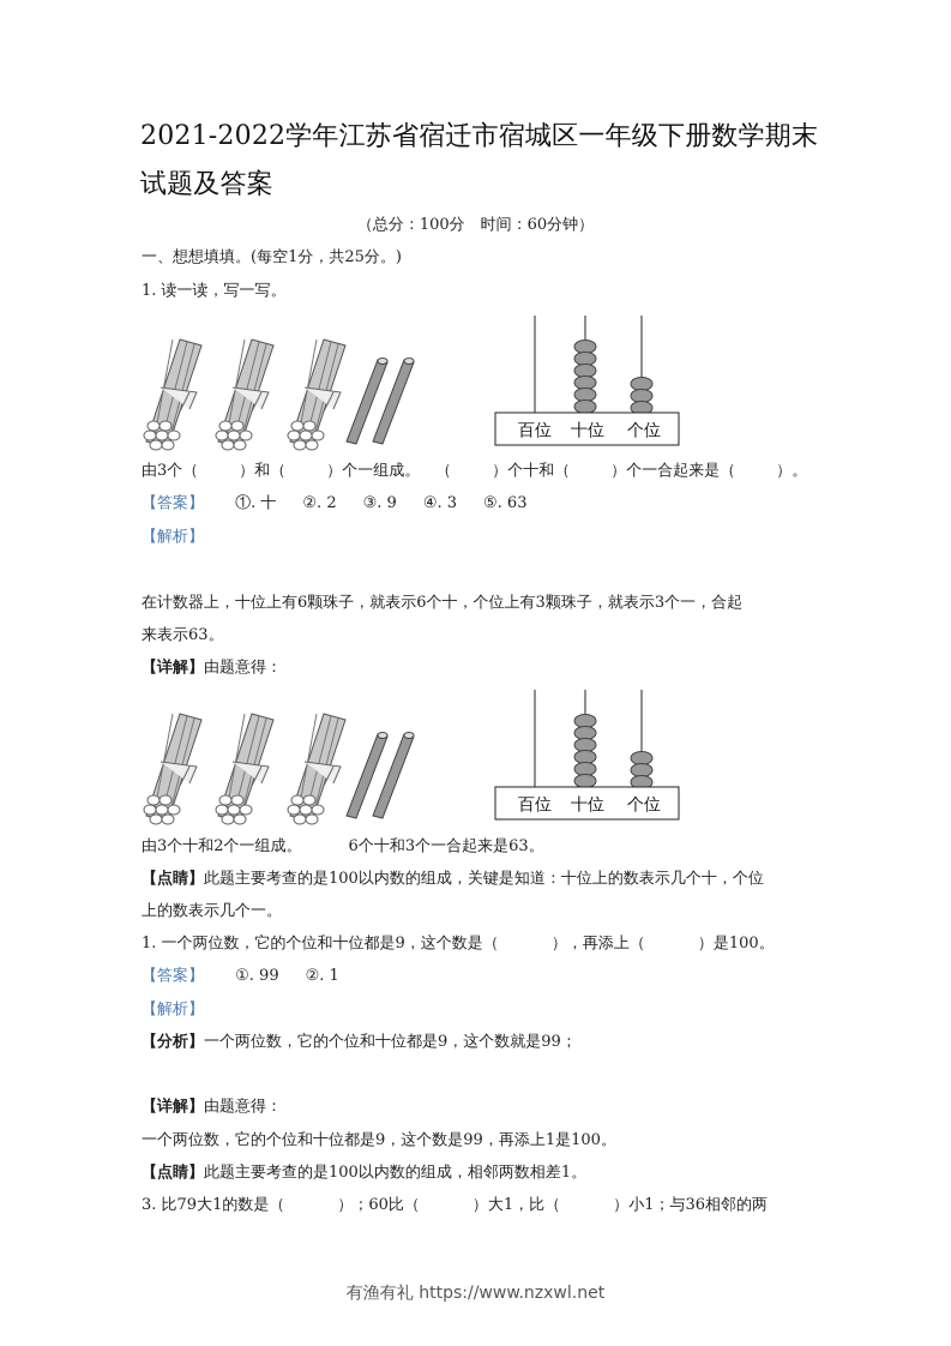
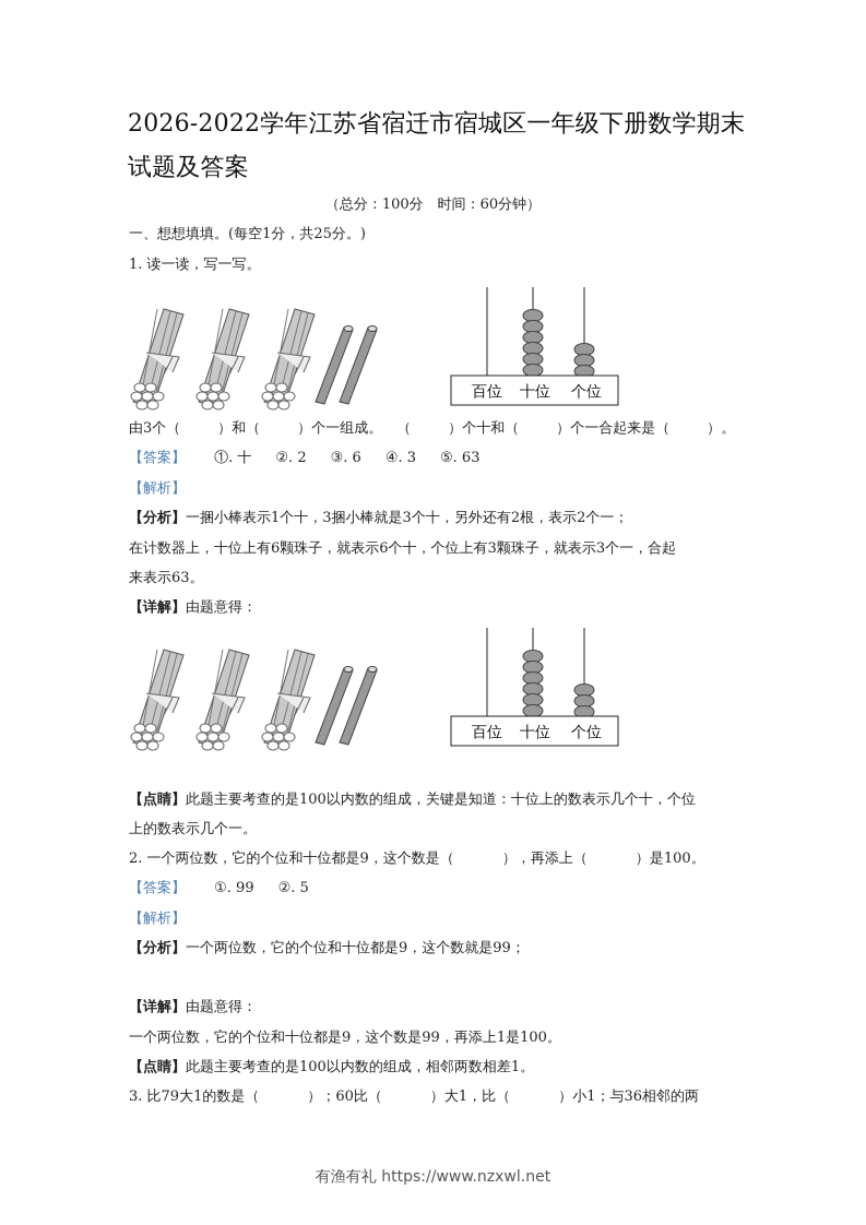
- 2021-2022学年江苏省宿迁市宿城区一年级下册数学期末试题及答案
+ 2026-2022学年江苏省宿迁市宿城区一年级下册数学期末试题及答案
  （总分：100分 时间：60分钟）
  一、想想填填。(每空1分，共25分。)
  1. 读一读，写一写。
  百位
  十位
  个位
  由3个（ ）和（ ）个一组成。 （ ）个十和（ ）个一合起来是（ ）。
- 【答案】 ①. 十 ②. 2 ③. 9 ④. 3 ⑤. 63
+ 【答案】 ①. 十 ②. 2 ③. 6 ④. 3 ⑤. 63
  【解析】
+ 【分析】一捆小棒表示1个十，3捆小棒就是3个十，另外还有2根，表示2个一；
  在计数器上，十位上有6颗珠子，就表示6个十，个位上有3颗珠子，就表示3个一，合起
  来表示63。
  【详解】由题意得：
  百位
  十位
  个位
- 由3个十和2个一组成。 6个十和3个一合起来是63。
  【点睛】此题主要考查的是100以内数的组成，关键是知道：十位上的数表示几个十，个位
  上的数表示几个一。
- 1. 一个两位数，它的个位和十位都是9，这个数是（ ），再添上（ ）是100。
+ 2. 一个两位数，它的个位和十位都是9，这个数是（ ），再添上（ ）是100。
- 【答案】 ①. 99 ②. 1
+ 【答案】 ①. 99 ②. 5
  【解析】
  【分析】一个两位数，它的个位和十位都是9，这个数就是99；
  【详解】由题意得：
  一个两位数，它的个位和十位都是9，这个数是99，再添上1是100。
  【点睛】此题主要考查的是100以内数的组成，相邻两数相差1。
  3. 比79大1的数是（ ）；60比（ ）大1，比（ ）小1；与36相邻的两
  有渔有礼 https://www.nzxwl.net
